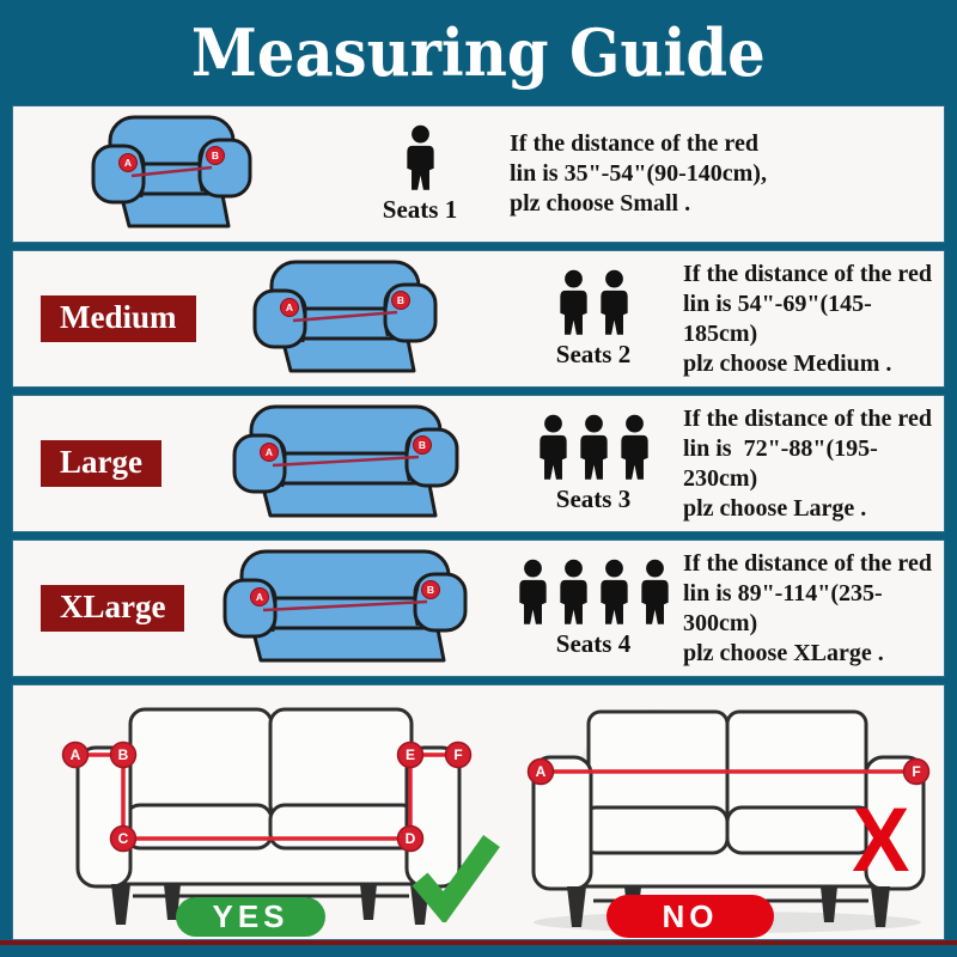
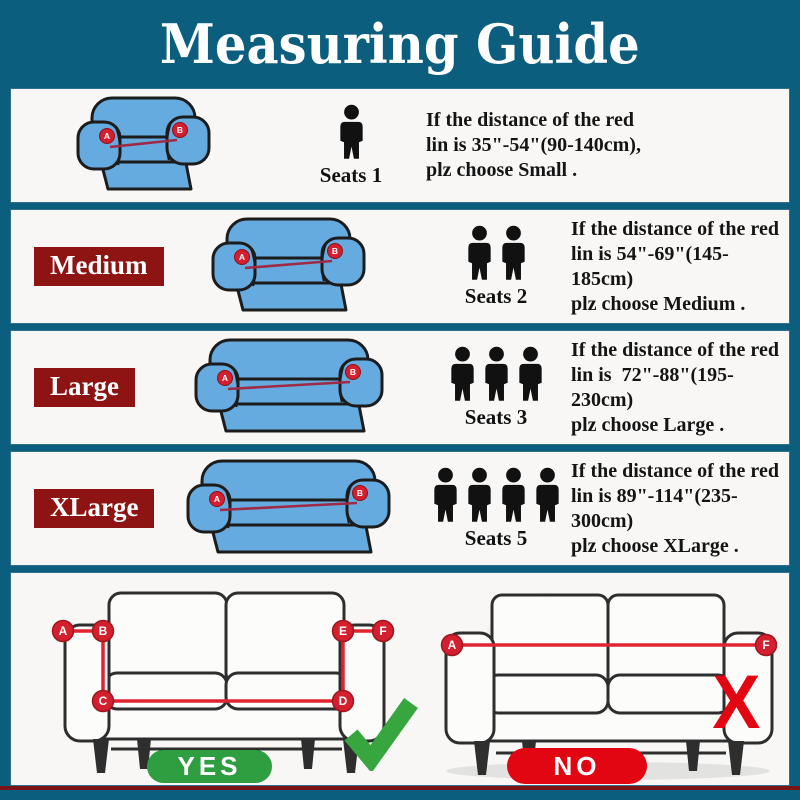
  Measuring Guide
  A
  B
  Seats 1
  If the distance of the red
  lin is 35"-54"(90-140cm),
  plz choose Small .
  Medium
  A
  B
  Seats 2
  If the distance of the red
  lin is 54"-69"(145-185cm)
  plz choose Medium .
  Large
  A
  B
  Seats 3
  If the distance of the red
  lin is 72"-88"(195-230cm)
  plz choose Large .
  XLarge
  A
  B
- Seats 4
+ Seats 5
  If the distance of the red
  lin is 89"-114"(235-300cm)
  plz choose XLarge .
  A
  B
  C
  D
  E
  F
  YES
  A
  F
  X
  NO
